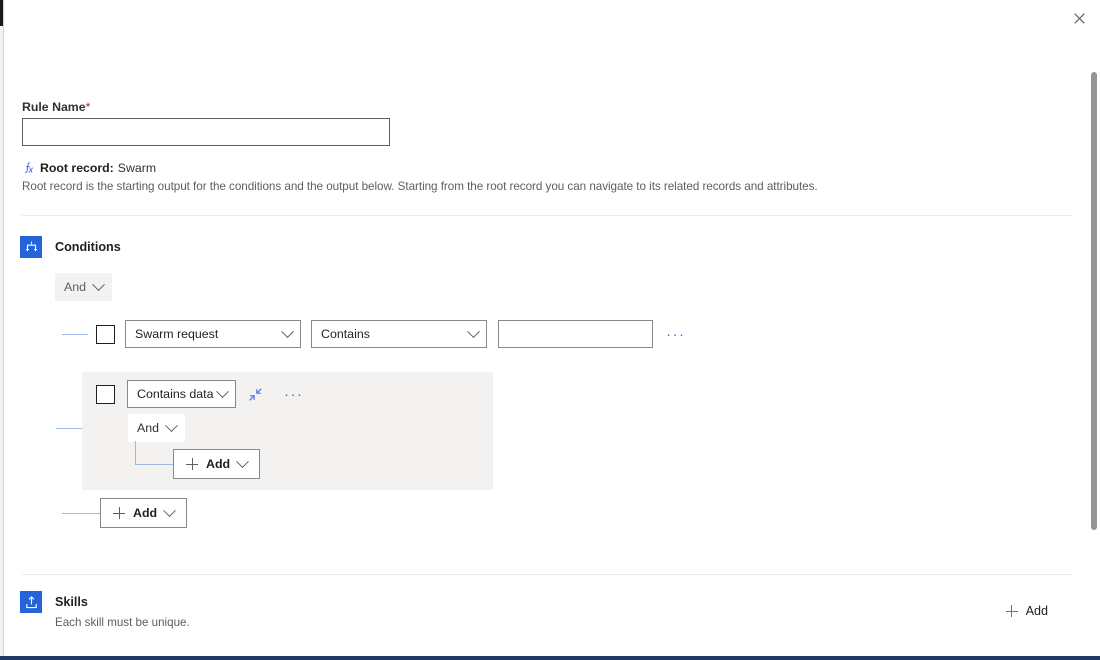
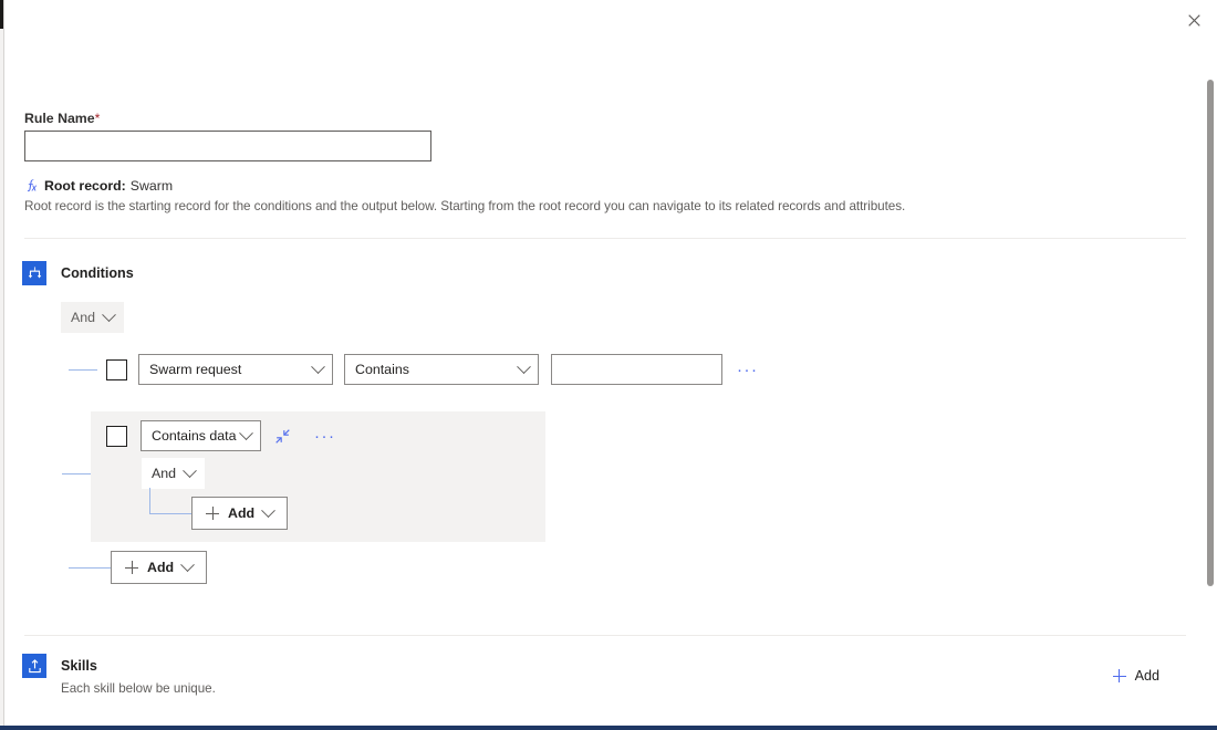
  Rule Name*
  Root record:
  Swarm
- Root record is the starting output for the conditions and the output below. Starting from the root record you can navigate to its related records and attributes.
+ Root record is the starting record for the conditions and the output below. Starting from the root record you can navigate to its related records and attributes.
  Conditions
  And
  Swarm request
  Contains
  ···
  Contains data
  ···
  And
  Add
  Add
  Skills
- Each skill must be unique.
+ Each skill below be unique.
  Add
